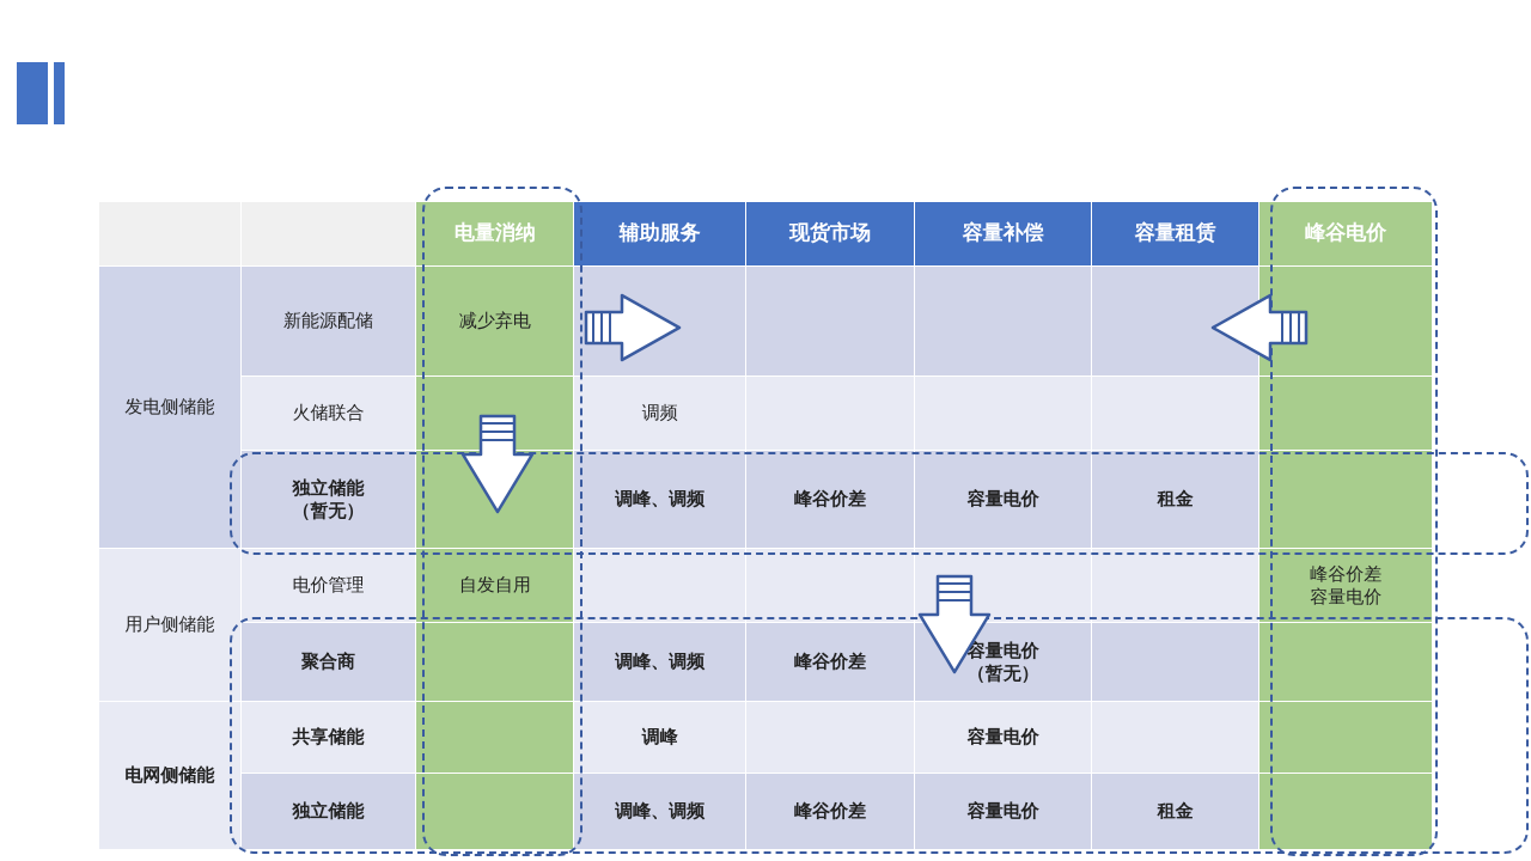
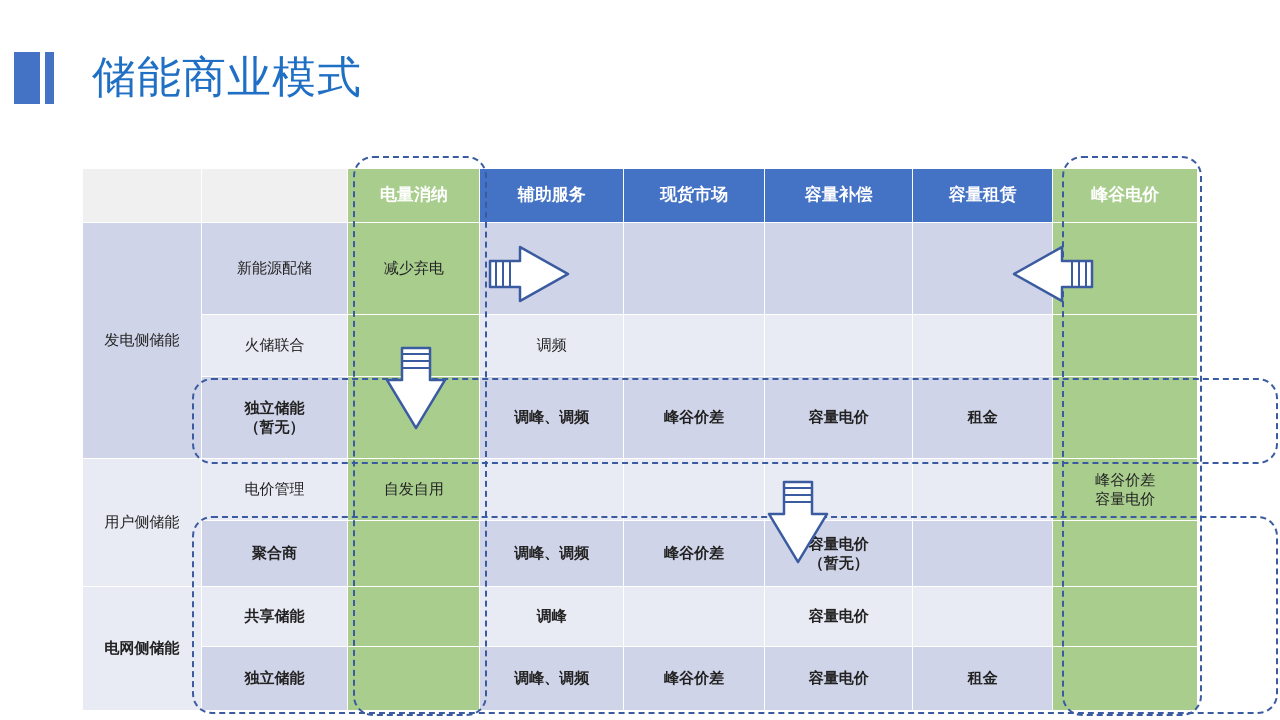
+ 储能商业模式
  		电量消纳	辅助服务	现货市场	容量补偿	容量租赁	峰谷电价
  发电侧储能	新能源配储	减少弃电
  火储联合		调频
  独立储能（暂无）		调峰、调频	峰谷价差	容量电价	租金
  用户侧储能	电价管理	自发自用					峰谷价差容量电价
  聚合商		调峰、调频	峰谷价差	容量电价（暂无）
  电网侧储能	共享储能		调峰		容量电价
  独立储能		调峰、调频	峰谷价差	容量电价	租金
